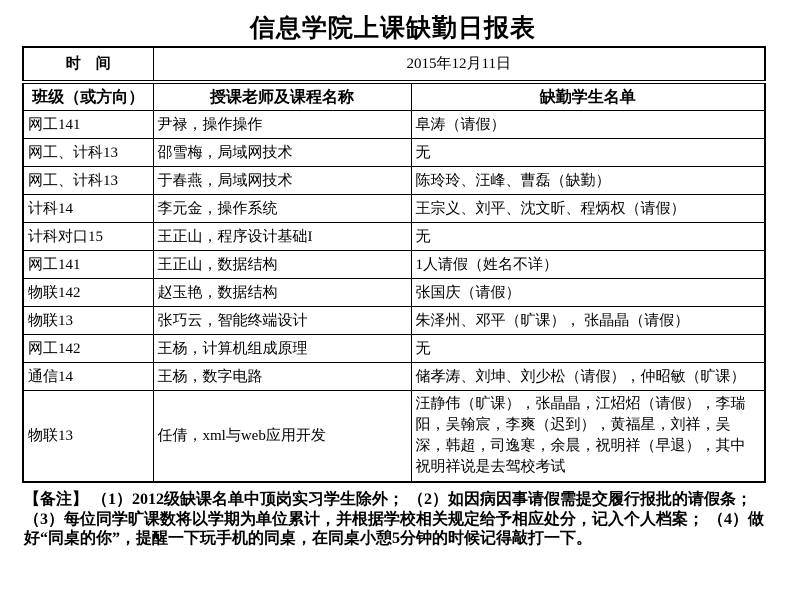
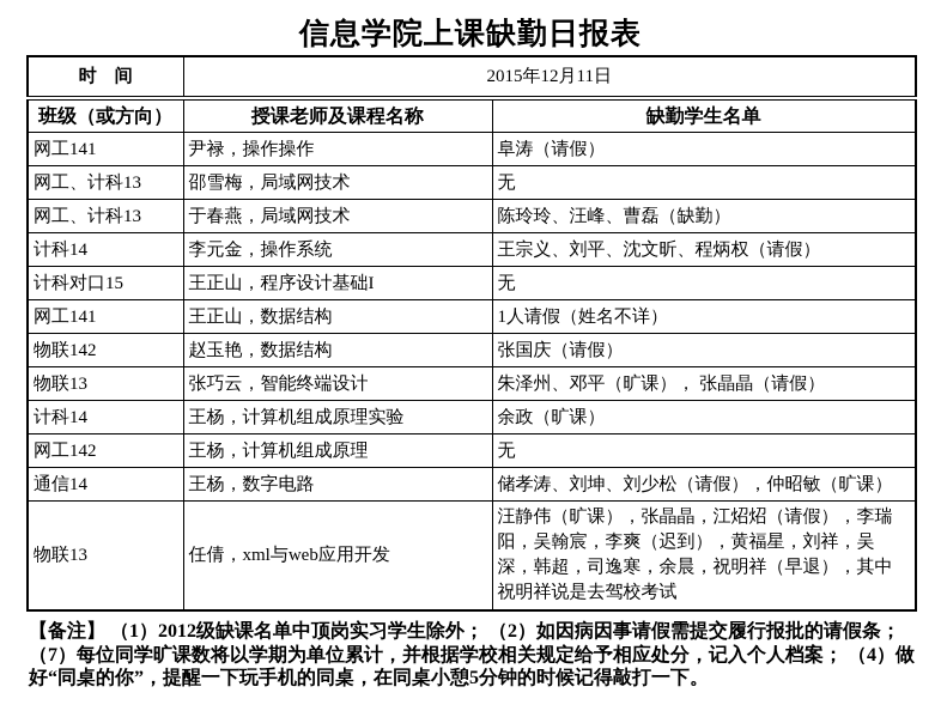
  信息学院上课缺勤日报表
  时 间	2015年12月11日
  班级（或方向）	授课老师及课程名称	缺勤学生名单
  网工141	尹禄，操作操作	阜涛（请假）
  网工、计科13	邵雪梅，局域网技术	无
  网工、计科13	于春燕，局域网技术	陈玲玲、汪峰、曹磊（缺勤）
  计科14	李元金，操作系统	王宗义、刘平、沈文昕、程炳权（请假）
  计科对口15	王正山，程序设计基础I	无
  网工141	王正山，数据结构	1人请假（姓名不详）
  物联142	赵玉艳，数据结构	张国庆（请假）
  物联13	张巧云，智能终端设计	朱泽州、邓平（旷课）， 张晶晶（请假）
+ 计科14	王杨，计算机组成原理实验	余政（旷课）
  网工142	王杨，计算机组成原理	无
  通信14	王杨，数字电路	储孝涛、刘坤、刘少松（请假），仲昭敏（旷课）
  物联13	任倩，xml与web应用开发	汪静伟（旷课），张晶晶，江炤炤（请假），李瑞阳，吴翰宸，李爽（迟到），黄福星，刘祥，吴深，韩超，司逸寒，余晨，祝明祥（早退），其中祝明祥说是去驾校考试
  【备注】 （1）2012级缺课名单中顶岗实习学生除外； （2）如因病因事请假需提交履行报批的请假条；
- （3）每位同学旷课数将以学期为单位累计，并根据学校相关规定给予相应处分，记入个人档案； （4）做
+ （7）每位同学旷课数将以学期为单位累计，并根据学校相关规定给予相应处分，记入个人档案； （4）做
  好“同桌的你”，提醒一下玩手机的同桌，在同桌小憩5分钟的时候记得敲打一下。
